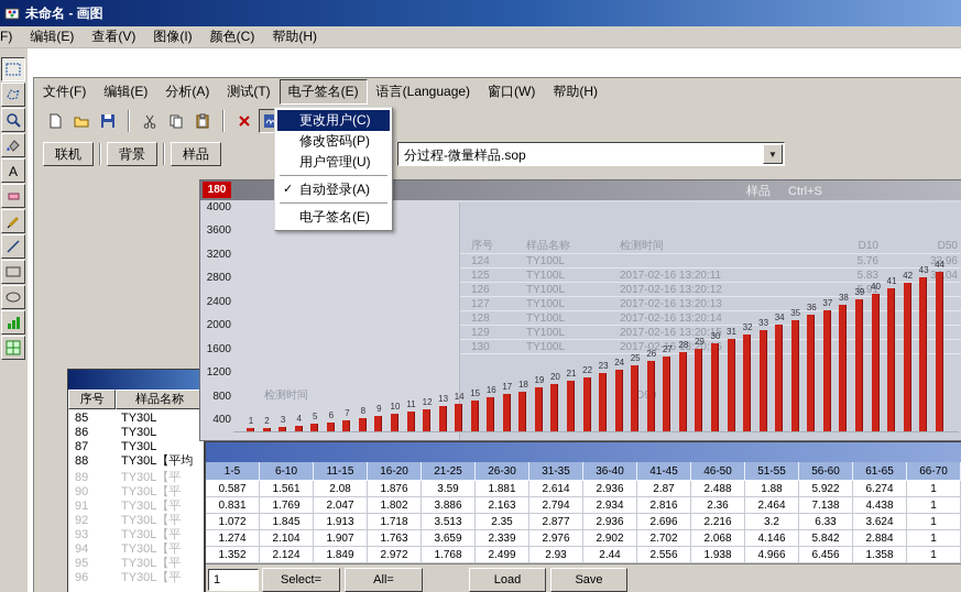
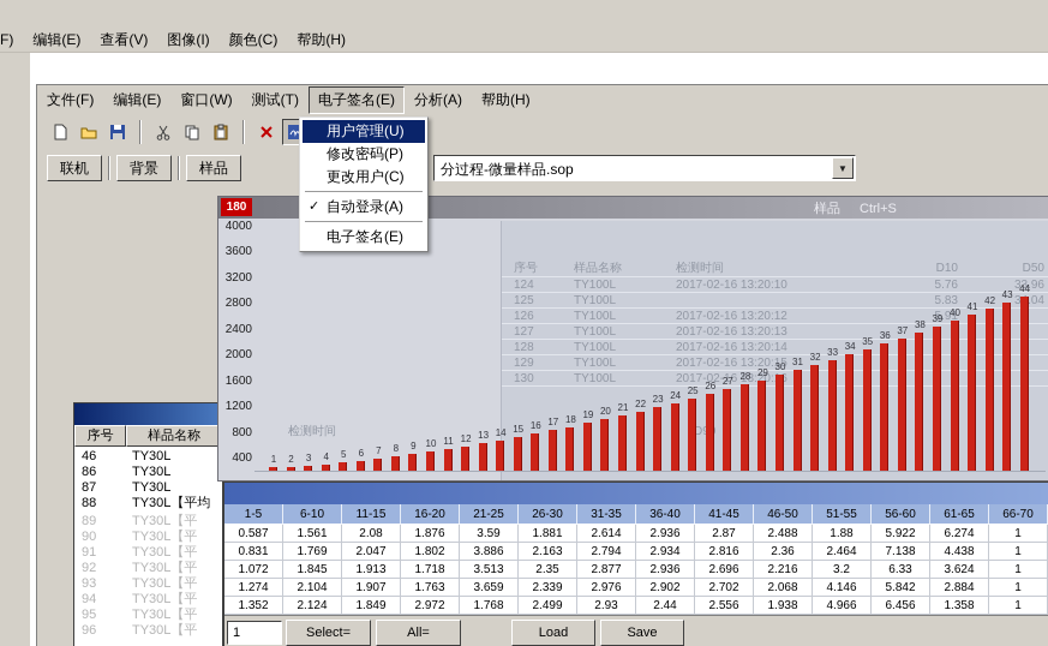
- 未命名 - 画图
  编辑(E)
  查看(V)
  图像(I)
  颜色(C)
  帮助(H)
- A
  文件(F)
  编辑(E)
- 分析(A)
+ 窗口(W)
  测试(T)
  电子签名(E)
- 语言(Language)
- 窗口(W)
+ 分析(A)
  帮助(H)
  联机
  背景
  样品
  分过程-微量样品.sop
  ▼
  180
  样品 Ctrl+S
  序号
  样品名称
  检测时间
  D10
  D50
  124
  TY100L
+ 2017-02-16 13:20:10
  5.76
  33.96
  125
  TY100L
- 2017-02-16 13:20:11
  5.83
  3.04
  126
  TY100L
  2017-02-16 13:20:12
  5.91
  127
  TY100L
  2017-02-16 13:20:13
  128
  TY100L
  2017-02-16 13:20:14
  129
  TY100L
  2017-02-16 13:20:15
  130
  TY100L
  2017-02-16 13:20:6
  4000
  3600
  3200
  2800
  2400
  2000
  1600
  1200
  800
  400
  检测时间
  1
  2
  3
  4
  5
  6
  7
  8
  9
  10
  11
  12
  13
  14
  15
  16
  17
  18
  19
  20
  21
  22
  23
  24
  25
  26
  27
  28
  29
  30
  31
  32
  33
  34
  35
  36
  37
  38
  39
  40
  41
  42
  43
  44
  序号
  样品名称
- 85
+ 46
  TY30L
  86
  TY30L
  87
  TY30L
  88
  TY30L【平均
  89
  TY30L【平
  90
  TY30L【平
  91
  TY30L【平
  92
  TY30L【平
  93
  TY30L【平
  94
  TY30L【平
  95
  TY30L【平
  96
  TY30L【平
  1-5
  6-10
  11-15
  16-20
  21-25
  26-30
  31-35
  36-40
  41-45
  46-50
  51-55
  56-60
  61-65
  66-70
  0.587
  1.561
  2.08
  1.876
  3.59
  1.881
  2.614
  2.936
  2.87
  2.488
  1.88
  5.922
  6.274
  1
  0.831
  1.769
  2.047
  1.802
  3.886
  2.163
  2.794
  2.934
  2.816
  2.36
  2.464
  7.138
  4.438
  1
  1.072
  1.845
  1.913
  1.718
  3.513
  2.35
  2.877
  2.936
  2.696
  2.216
  3.2
  6.33
  3.624
  1
  1.274
  2.104
  1.907
  1.763
  3.659
  2.339
  2.976
  2.902
  2.702
  2.068
  4.146
  5.842
  2.884
  1
  1.352
  2.124
  1.849
  2.972
  1.768
  2.499
  2.93
  2.44
  2.556
  1.938
  4.966
  6.456
  1.358
  1
  1
  Select=
  All=
  Load
  Save
- 更改用户(C)
+ 用户管理(U)
  修改密码(P)
- 用户管理(U)
+ 更改用户(C)
  ✓
  自动登录(A)
  电子签名(E)
